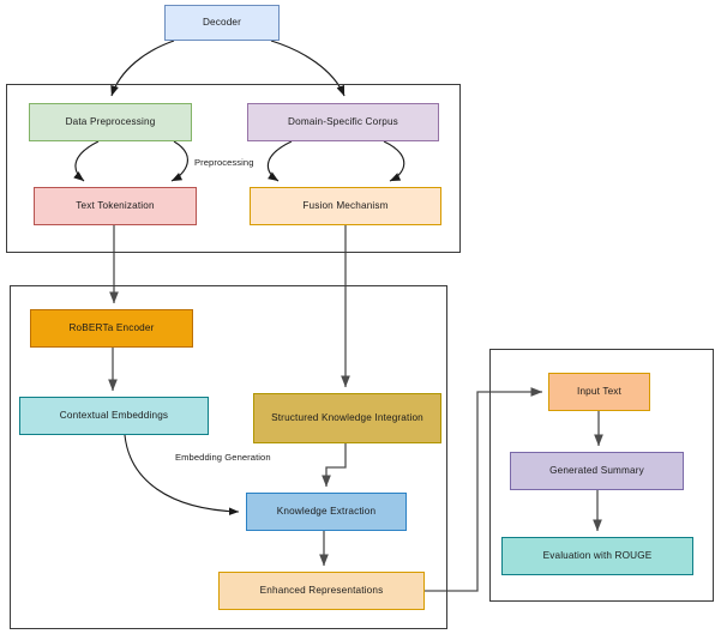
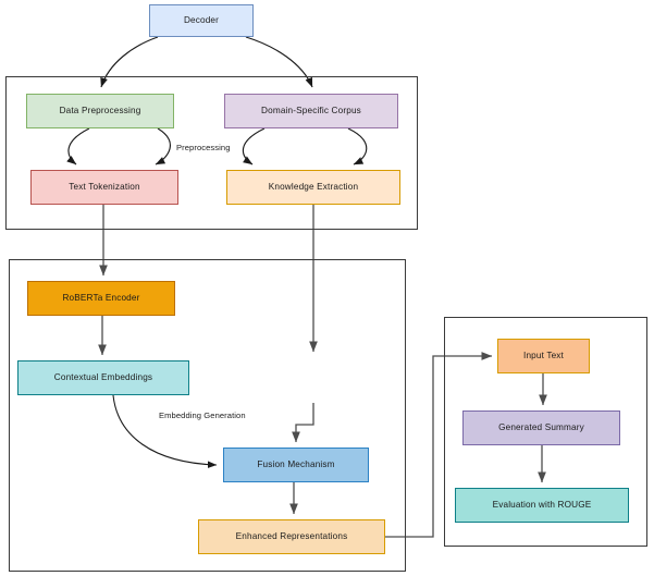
  Decoder
  Data Preprocessing
  Domain-Specific Corpus
  Text Tokenization
- Fusion Mechanism
+ Knowledge Extraction
  RoBERTa Encoder
  Contextual Embeddings
- Structured Knowledge Integration
- Knowledge Extraction
+ Fusion Mechanism
  Enhanced Representations
  Input Text
  Generated Summary
  Evaluation with ROUGE
  Preprocessing
  Embedding Generation
